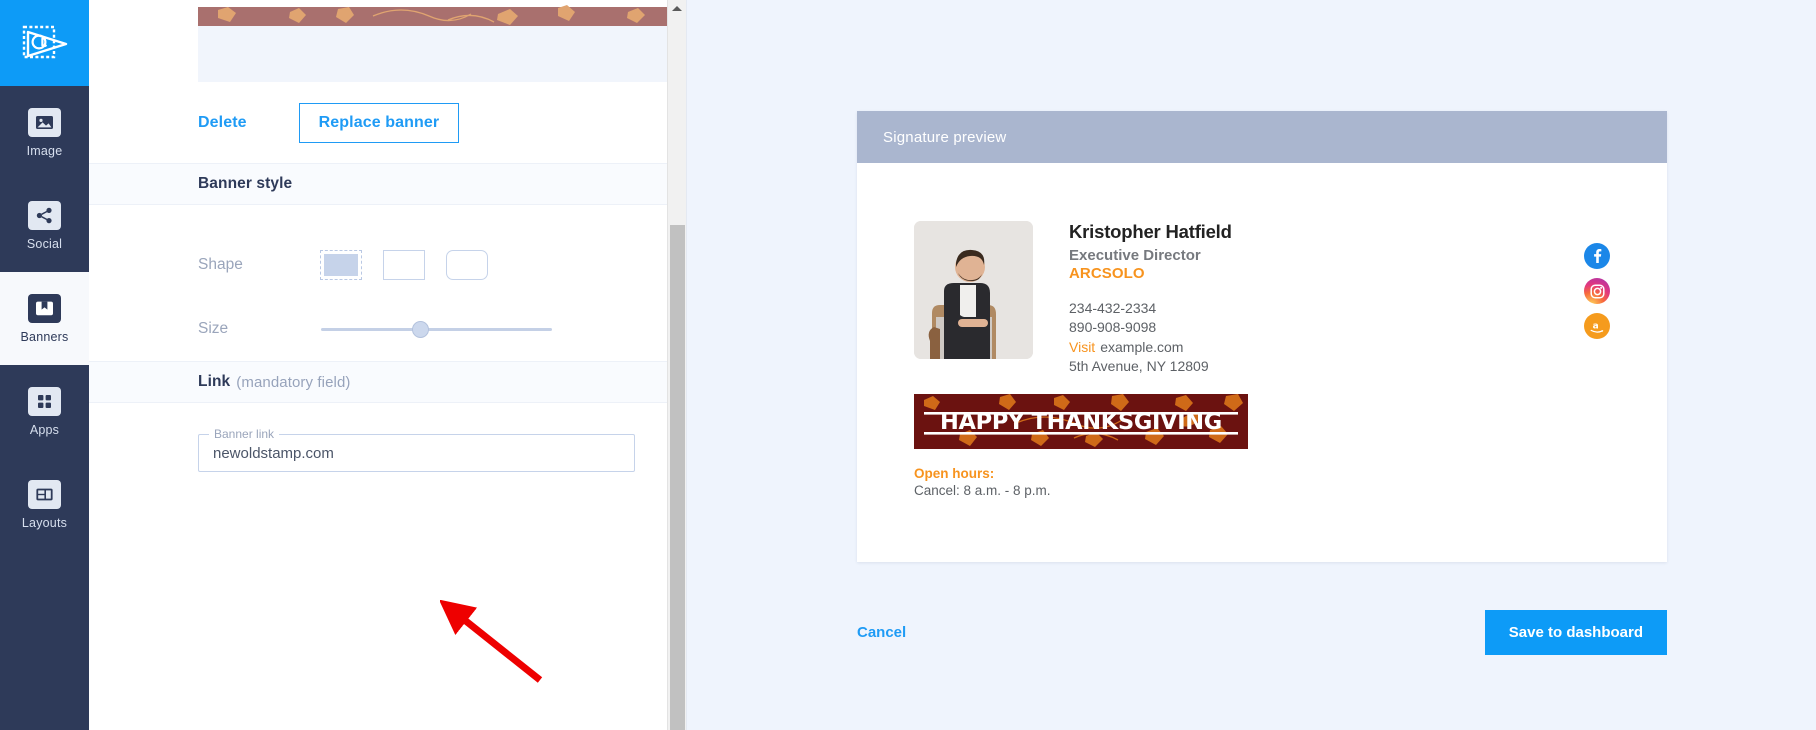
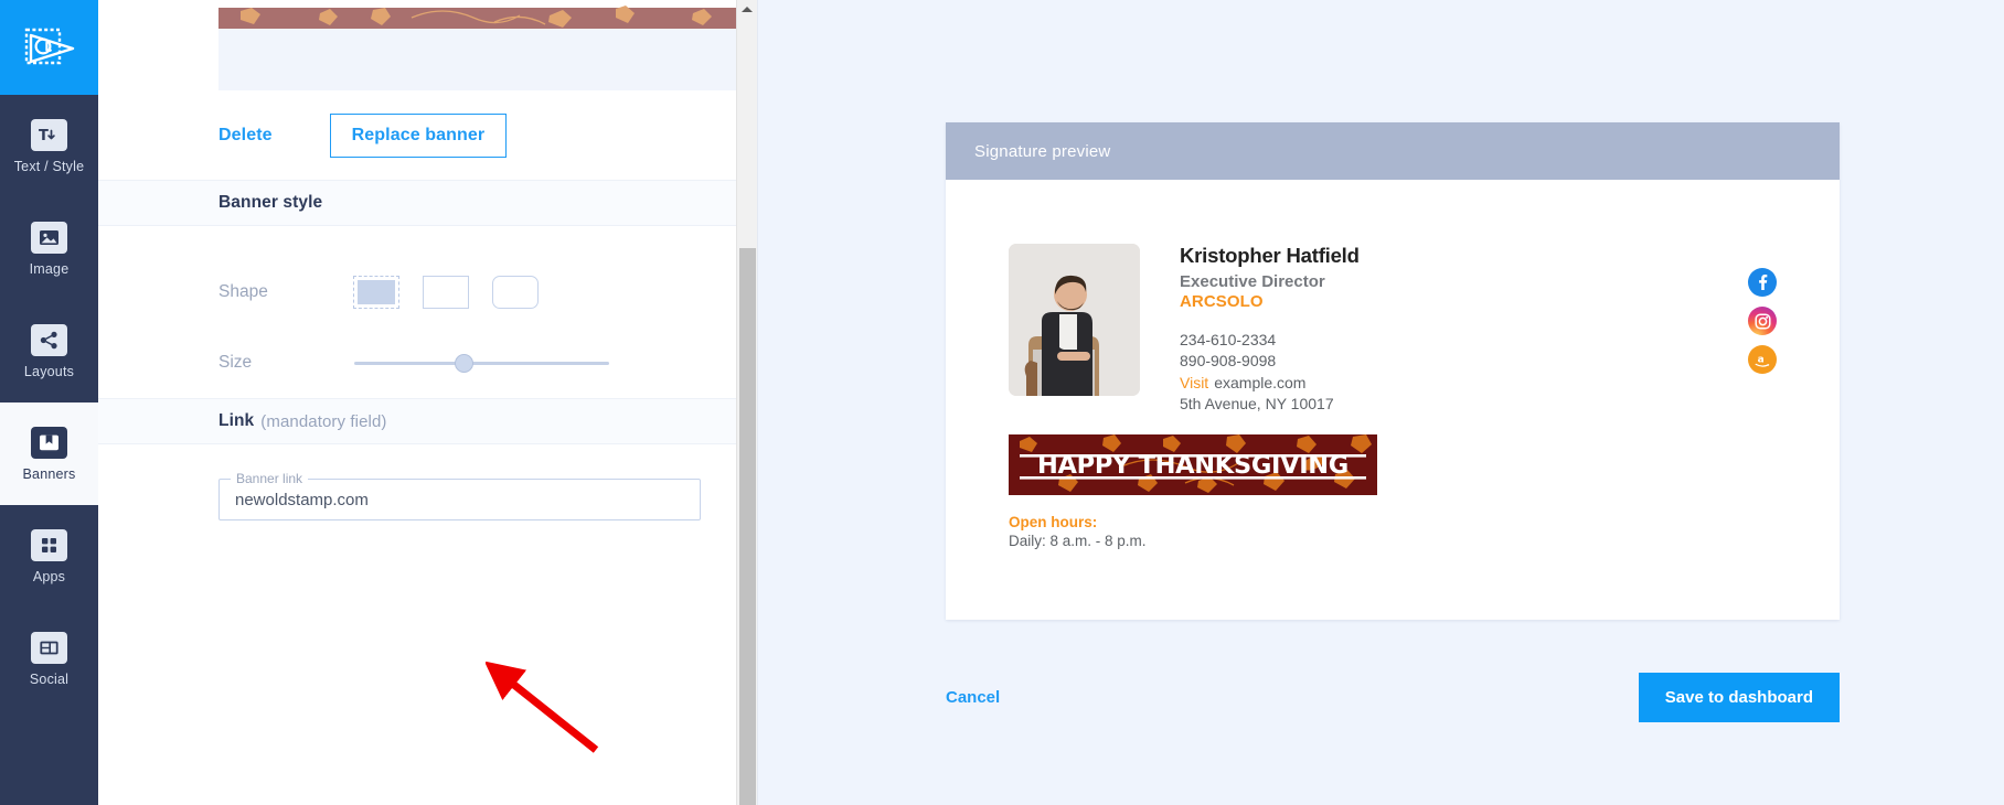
+ T
+ Text / Style
  Image
- Social
+ Layouts
  Banners
  Apps
- Layouts
+ Social
  Delete
  Replace banner
  Banner style
  Shape
  Size
  Link
  (mandatory field)
  Banner link
  newoldstamp.com
  Signature preview
  Kristopher Hatfield
  Executive Director
  ARCSOLO
- 234-432-2334
+ 234-610-2334
  890-908-9098
  Visit example.com
- 5th Avenue, NY 12809
+ 5th Avenue, NY 10017
  a
  HAPPY THANKSGIVING
  Open hours:
- Cancel: 8 a.m. - 8 p.m.
+ Daily: 8 a.m. - 8 p.m.
  Cancel
  Save to dashboard
